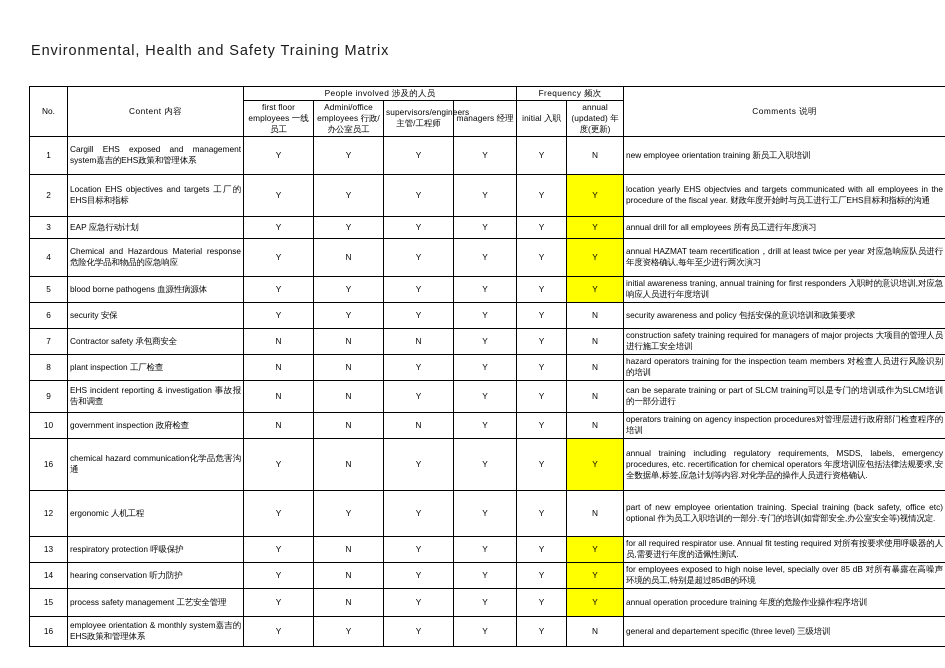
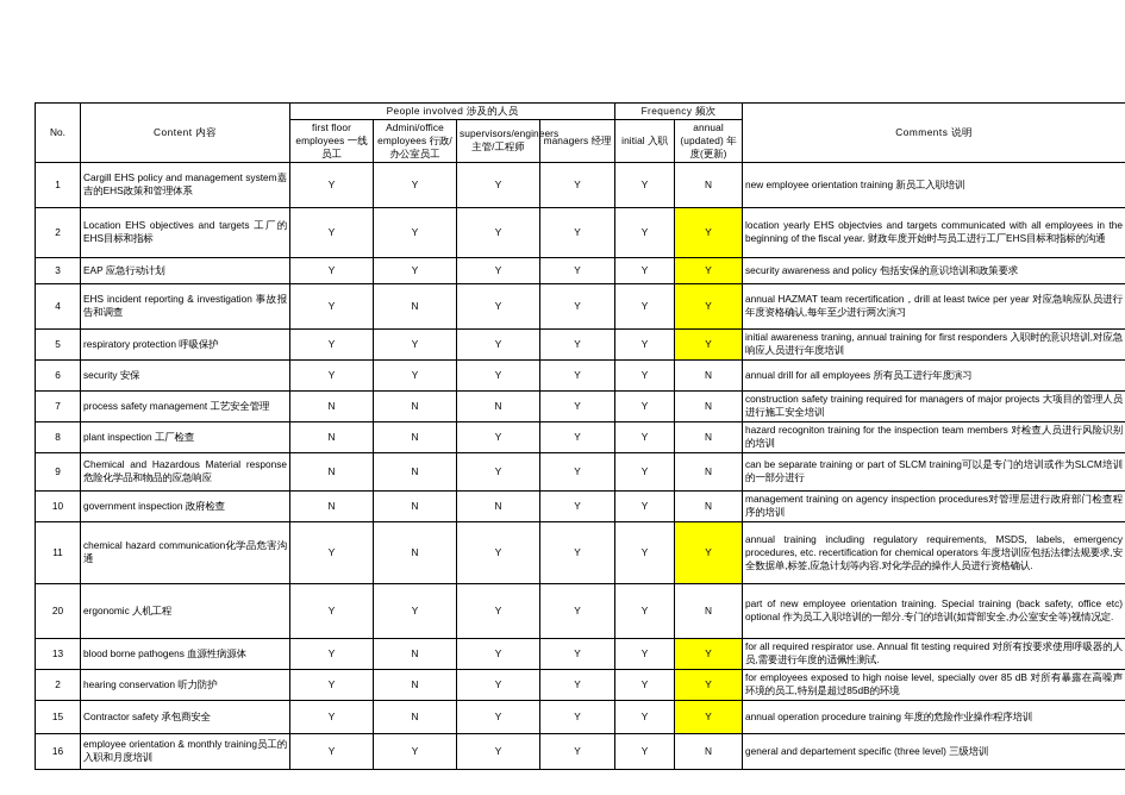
- Environmental, Health and Safety Training Matrix
  No.	Content 内容	People involved 涉及的人员	Frequency 频次	Comments 说明
  first floor employees 一线员工	Admini/office employees 行政/办公室员工	supervisors/engine 主管/工程师	managers 经理	initial 入职	annual (updated) 年度(更新)
- 1	Cargill EHS exposed and management system嘉吉的EHS政策和管理体系	Y	Y	Y	Y	Y	N	new employee orientation training 新员工入职培训
+ 1	Cargill EHS policy and management system嘉吉的EHS政策和管理体系	Y	Y	Y	Y	Y	N	new employee orientation training 新员工入职培训
- 2	Location EHS objectives and targets 工厂的EHS目标和指标	Y	Y	Y	Y	Y	Y	location yearly EHS objectvies and targets communicated with all employees in the procedure of the fiscal year. 财政年度开始时与员工进行工厂EHS目标和指标的沟通
+ 2	Location EHS objectives and targets 工厂的EHS目标和指标	Y	Y	Y	Y	Y	Y	location yearly EHS objectvies and targets communicated with all employees in the beginning of the fiscal year. 财政年度开始时与员工进行工厂EHS目标和指标的沟通
- 3	EAP 应急行动计划	Y	Y	Y	Y	Y	Y	annual drill for all employees 所有员工进行年度演习
+ 3	EAP 应急行动计划	Y	Y	Y	Y	Y	Y	security awareness and policy 包括安保的意识培训和政策要求
- 4	Chemical and Hazardous Material response 危险化学品和物品的应急响应	Y	N	Y	Y	Y	Y	annual HAZMAT team recertification，drill at least twice per year 对应急响应队员进行年度资格确认,每年至少进行两次演习
+ 4	EHS incident reporting & investigation 事故报告和调查	Y	N	Y	Y	Y	Y	annual HAZMAT team recertification，drill at least twice per year 对应急响应队员进行年度资格确认,每年至少进行两次演习
- 5	blood borne pathogens 血源性病源体	Y	Y	Y	Y	Y	Y	initial awareness traning, annual training for first responders 入职时的意识培训,对应急响应人员进行年度培训
+ 5	respiratory protection 呼吸保护	Y	Y	Y	Y	Y	Y	initial awareness traning, annual training for first responders 入职时的意识培训,对应急响应人员进行年度培训
- 6	security 安保	Y	Y	Y	Y	Y	N	security awareness and policy 包括安保的意识培训和政策要求
+ 6	security 安保	Y	Y	Y	Y	Y	N	annual drill for all employees 所有员工进行年度演习
- 7	Contractor safety 承包商安全	N	N	N	Y	Y	N	construction safety training required for managers of major projects 大项目的管理人员进行施工安全培训
+ 7	process safety management 工艺安全管理	N	N	N	Y	Y	N	construction safety training required for managers of major projects 大项目的管理人员进行施工安全培训
- 8	plant inspection 工厂检查	N	N	Y	Y	Y	N	hazard operators training for the inspection team members 对检查人员进行风险识别的培训
+ 8	plant inspection 工厂检查	N	N	Y	Y	Y	N	hazard recogniton training for the inspection team members 对检查人员进行风险识别的培训
- 9	EHS incident reporting & investigation 事故报告和调查	N	N	Y	Y	Y	N	can be separate training or part of SLCM training可以是专门的培训或作为SLCM培训的一部分进行
+ 9	Chemical and Hazardous Material response 危险化学品和物品的应急响应	N	N	Y	Y	Y	N	can be separate training or part of SLCM training可以是专门的培训或作为SLCM培训的一部分进行
- 10	government inspection 政府检查	N	N	N	Y	Y	N	operators training on agency inspection procedures对管理层进行政府部门检查程序的培训
+ 10	government inspection 政府检查	N	N	N	Y	Y	N	management training on agency inspection procedures对管理层进行政府部门检查程序的培训
- 16	chemical hazard communication化学品危害沟通	Y	N	Y	Y	Y	Y	annual training including regulatory requirements, MSDS, labels, emergency procedures, etc. recertification for chemical operators 年度培训应包括法律法规要求,安全数据单,标签,应急计划等内容.对化学品的操作人员进行资格确认.
+ 11	chemical hazard communication化学品危害沟通	Y	N	Y	Y	Y	Y	annual training including regulatory requirements, MSDS, labels, emergency procedures, etc. recertification for chemical operators 年度培训应包括法律法规要求,安全数据单,标签,应急计划等内容.对化学品的操作人员进行资格确认.
- 12	ergonomic 人机工程	Y	Y	Y	Y	Y	N	part of new employee orientation training. Special training (back safety, office etc) optional 作为员工入职培训的一部分.专门的培训(如背部安全,办公室安全等)视情况定.
+ 20	ergonomic 人机工程	Y	Y	Y	Y	Y	N	part of new employee orientation training. Special training (back safety, office etc) optional 作为员工入职培训的一部分.专门的培训(如背部安全,办公室安全等)视情况定.
- 13	respiratory protection 呼吸保护	Y	N	Y	Y	Y	Y	for all required respirator use. Annual fit testing required 对所有按要求使用呼吸器的人员,需要进行年度的适佩性测试.
+ 13	blood borne pathogens 血源性病源体	Y	N	Y	Y	Y	Y	for all required respirator use. Annual fit testing required 对所有按要求使用呼吸器的人员,需要进行年度的适佩性测试.
- 14	hearing conservation 听力防护	Y	N	Y	Y	Y	Y	for employees exposed to high noise level, specially over 85 dB 对所有暴露在高噪声环境的员工,特别是超过85dB的环境
+ 2	hearing conservation 听力防护	Y	N	Y	Y	Y	Y	for employees exposed to high noise level, specially over 85 dB 对所有暴露在高噪声环境的员工,特别是超过85dB的环境
- 15	process safety management 工艺安全管理	Y	N	Y	Y	Y	Y	annual operation procedure training 年度的危险作业操作程序培训
+ 15	Contractor safety 承包商安全	Y	N	Y	Y	Y	Y	annual operation procedure training 年度的危险作业操作程序培训
- 16	employee orientation & monthly system嘉吉的EHS政策和管理体系	Y	Y	Y	Y	Y	N	general and departement specific (three level) 三级培训
+ 16	employee orientation & monthly training员工的入职和月度培训	Y	Y	Y	Y	Y	N	general and departement specific (three level) 三级培训
